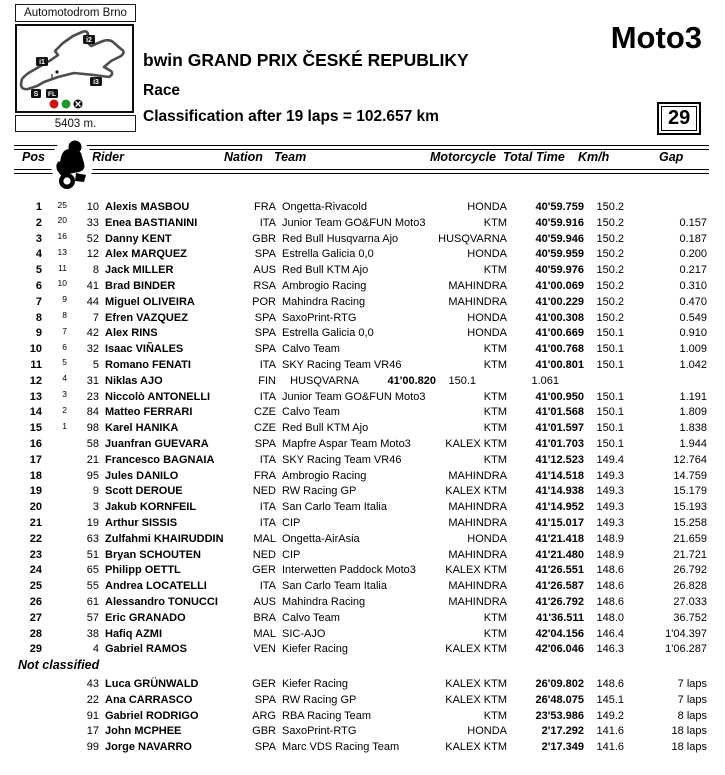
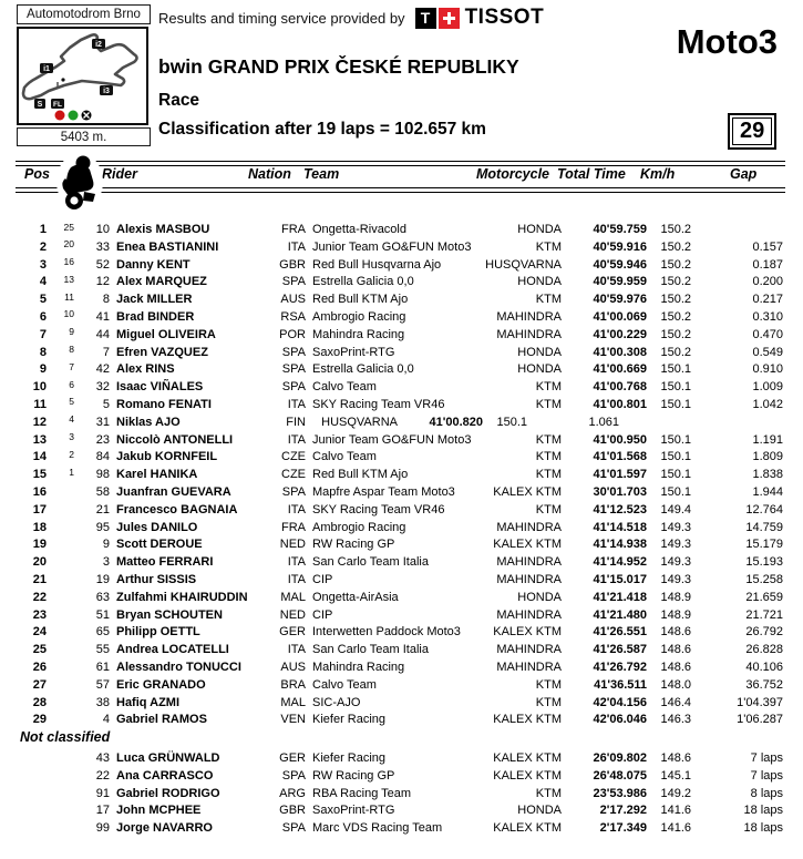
  Automotodrom Brno
  5403 m.
+ Results and timing service provided by
+ T
+ TISSOT
  Moto3
  bwin GRAND PRIX ČESKÉ REPUBLIKY
  Race
  Classification after 19 laps = 102.657 km
  29
  Pos
  Rider
  Nation
  Team
  Motorcycle
  Total Time
  Km/h
  Gap
  1
  25
  10
  Alexis MASBOU
  FRA
  Ongetta-Rivacold
  HONDA
  40'59.759
  150.2
  2
  20
  33
  Enea BASTIANINI
  ITA
  Junior Team GO&FUN Moto3
  KTM
  40'59.916
  150.2
  0.157
  3
  16
  52
  Danny KENT
  GBR
  Red Bull Husqvarna Ajo
  HUSQVARNA
  40'59.946
  150.2
  0.187
  4
  13
  12
  Alex MARQUEZ
  SPA
  Estrella Galicia 0,0
  HONDA
  40'59.959
  150.2
  0.200
  5
  11
  8
  Jack MILLER
  AUS
  Red Bull KTM Ajo
  KTM
  40'59.976
  150.2
  0.217
  6
  10
  41
  Brad BINDER
  RSA
  Ambrogio Racing
  MAHINDRA
  41'00.069
  150.2
  0.310
  7
  9
  44
  Miguel OLIVEIRA
  POR
  Mahindra Racing
  MAHINDRA
  41'00.229
  150.2
  0.470
  8
  8
  7
  Efren VAZQUEZ
  SPA
  SaxoPrint-RTG
  HONDA
  41'00.308
  150.2
  0.549
  9
  7
  42
  Alex RINS
  SPA
  Estrella Galicia 0,0
  HONDA
  41'00.669
  150.1
  0.910
  10
  6
  32
  Isaac VIÑALES
  SPA
  Calvo Team
  KTM
  41'00.768
  150.1
  1.009
  11
  5
  5
  Romano FENATI
  ITA
  SKY Racing Team VR46
  KTM
  41'00.801
  150.1
  1.042
  12
  4
  31
  Niklas AJO
  FIN
  HUSQVARNA
  41'00.820
  150.1
  1.061
  13
  3
  23
  Niccolò ANTONELLI
  ITA
  Junior Team GO&FUN Moto3
  KTM
  41'00.950
  150.1
  1.191
  14
  2
  84
- Matteo FERRARI
+ Jakub KORNFEIL
  CZE
  Calvo Team
  KTM
  41'01.568
  150.1
  1.809
  15
  1
  98
  Karel HANIKA
  CZE
  Red Bull KTM Ajo
  KTM
  41'01.597
  150.1
  1.838
  16
  58
  Juanfran GUEVARA
  SPA
  Mapfre Aspar Team Moto3
  KALEX KTM
- 41'01.703
+ 30'01.703
  150.1
  1.944
  17
  21
  Francesco BAGNAIA
  ITA
  SKY Racing Team VR46
  KTM
  41'12.523
  149.4
  12.764
  18
  95
  Jules DANILO
  FRA
  Ambrogio Racing
  MAHINDRA
  41'14.518
  149.3
  14.759
  19
  9
  Scott DEROUE
  NED
  RW Racing GP
  KALEX KTM
  41'14.938
  149.3
  15.179
  20
  3
- Jakub KORNFEIL
+ Matteo FERRARI
  ITA
  San Carlo Team Italia
  MAHINDRA
  41'14.952
  149.3
  15.193
  21
  19
  Arthur SISSIS
  ITA
  CIP
  MAHINDRA
  41'15.017
  149.3
  15.258
  22
  63
  Zulfahmi KHAIRUDDIN
  MAL
  Ongetta-AirAsia
  HONDA
  41'21.418
  148.9
  21.659
  23
  51
  Bryan SCHOUTEN
  NED
  CIP
  MAHINDRA
  41'21.480
  148.9
  21.721
  24
  65
  Philipp OETTL
  GER
  Interwetten Paddock Moto3
  KALEX KTM
  41'26.551
  148.6
  26.792
  25
  55
  Andrea LOCATELLI
  ITA
  San Carlo Team Italia
  MAHINDRA
  41'26.587
  148.6
  26.828
  26
  61
  Alessandro TONUCCI
  AUS
  Mahindra Racing
  MAHINDRA
  41'26.792
  148.6
- 27.033
+ 40.106
  27
  57
  Eric GRANADO
  BRA
  Calvo Team
  KTM
  41'36.511
  148.0
  36.752
  28
  38
  Hafiq AZMI
  MAL
  SIC-AJO
  KTM
  42'04.156
  146.4
  1'04.397
  29
  4
  Gabriel RAMOS
  VEN
  Kiefer Racing
  KALEX KTM
  42'06.046
  146.3
  1'06.287
  Not classified
  43
  Luca GRÜNWALD
  GER
  Kiefer Racing
  KALEX KTM
  26'09.802
  148.6
  7 laps
  22
  Ana CARRASCO
  SPA
  RW Racing GP
  KALEX KTM
  26'48.075
  145.1
  7 laps
  91
  Gabriel RODRIGO
  ARG
  RBA Racing Team
  KTM
  23'53.986
  149.2
  8 laps
  17
  John MCPHEE
  GBR
  SaxoPrint-RTG
  HONDA
  2'17.292
  141.6
  18 laps
  99
  Jorge NAVARRO
  SPA
  Marc VDS Racing Team
  KALEX KTM
  2'17.349
  141.6
  18 laps
